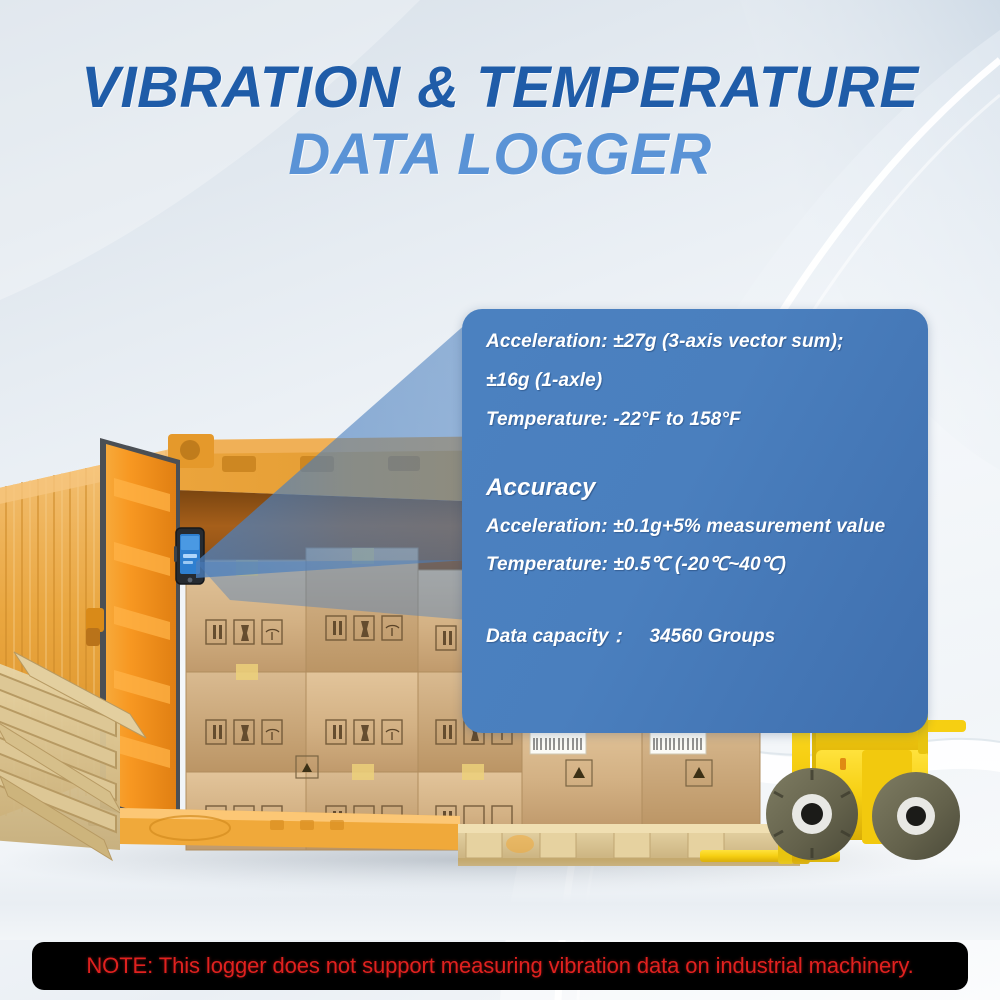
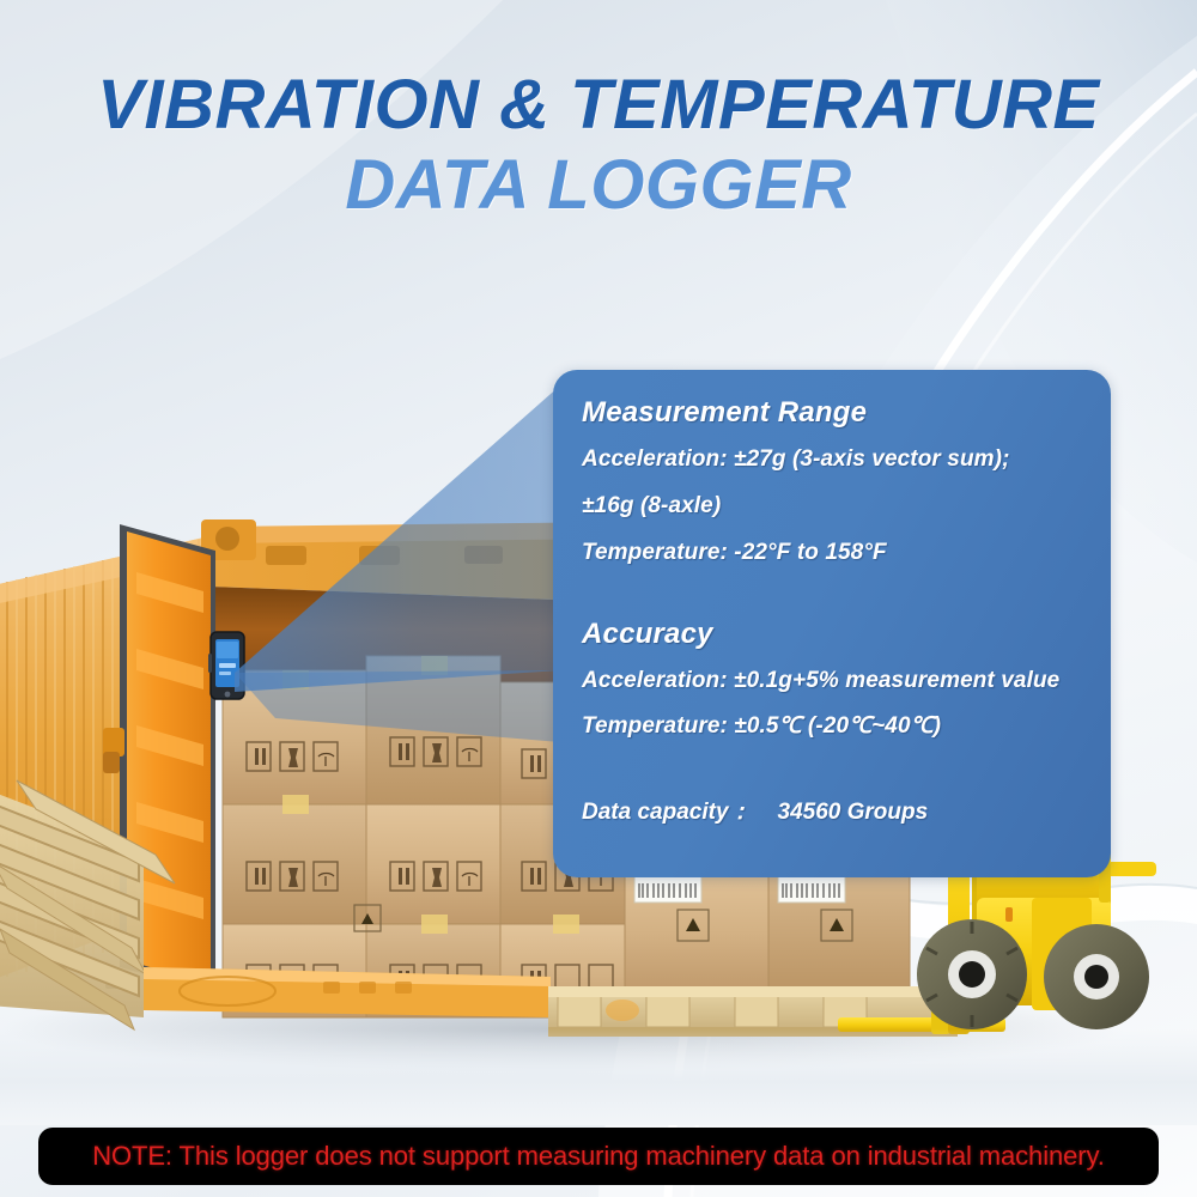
  VIBRATION & TEMPERATURE
  DATA LOGGER
+ Measurement Range
  Acceleration: ±27g (3-axis vector sum);
- ±16g (1-axle)
+ ±16g (8-axle)
  Temperature: -22°F to 158°F
  Accuracy
  Acceleration: ±0.1g+5% measurement value
  Temperature: ±0.5℃ (-20℃~40℃)
  Data capacity： 34560 Groups
- NOTE: This logger does not support measuring vibration data on industrial machinery.
+ NOTE: This logger does not support measuring machinery data on industrial machinery.
